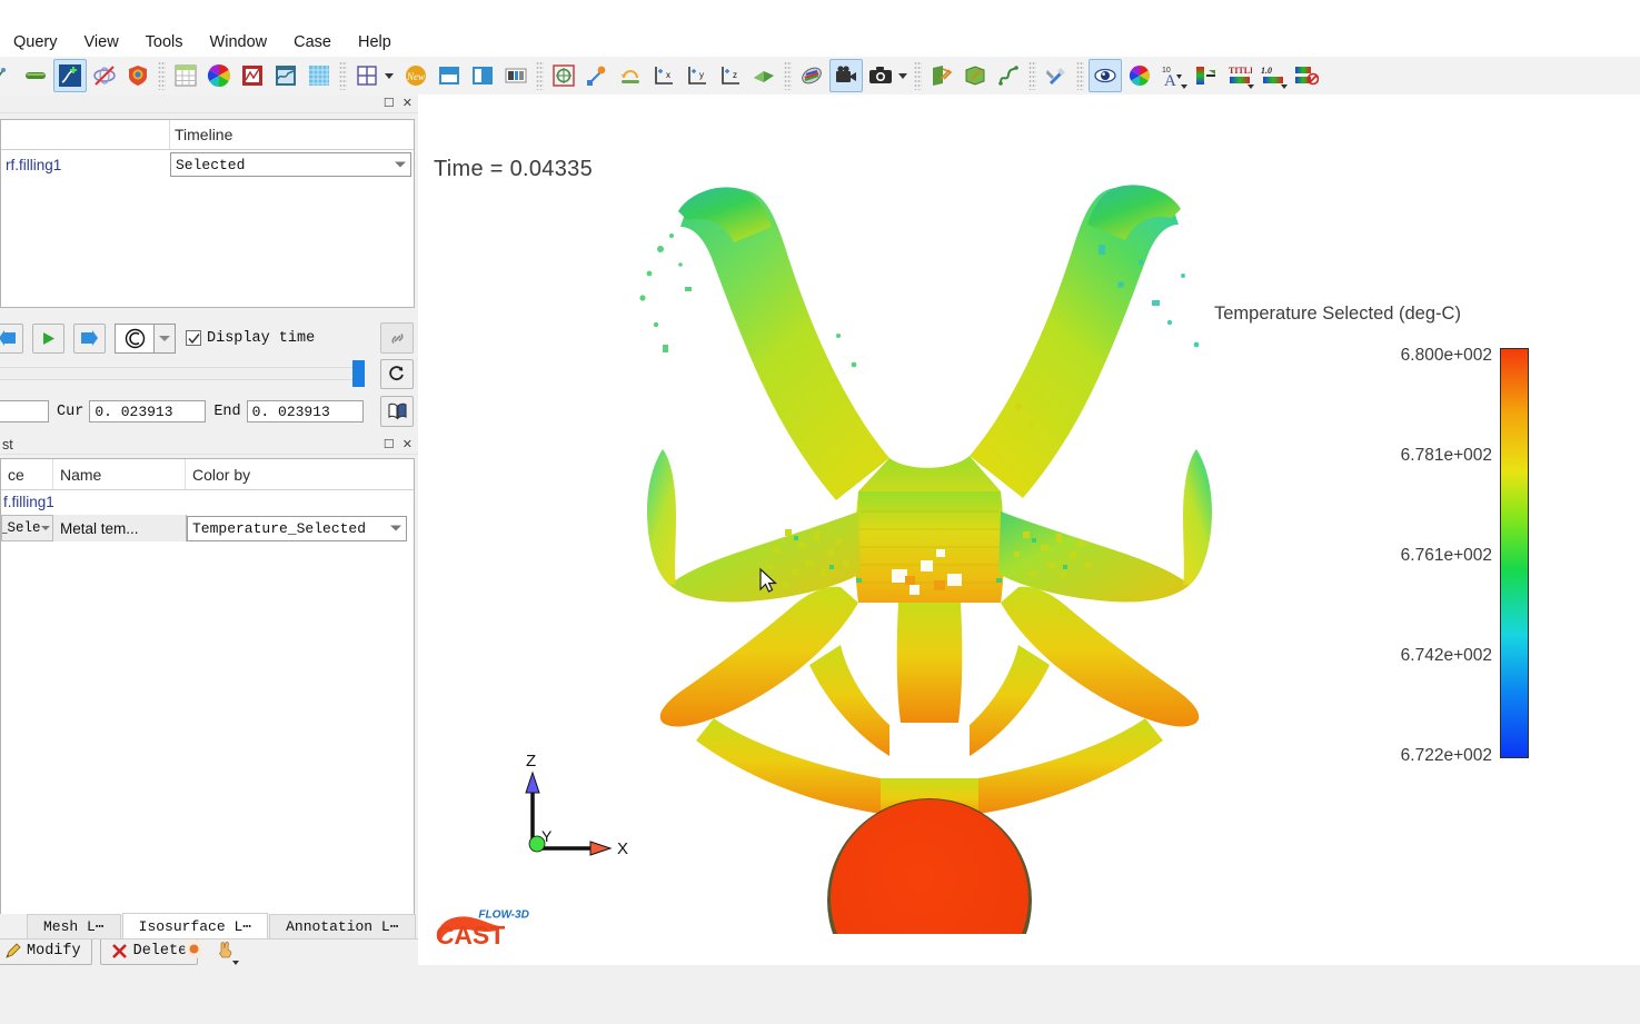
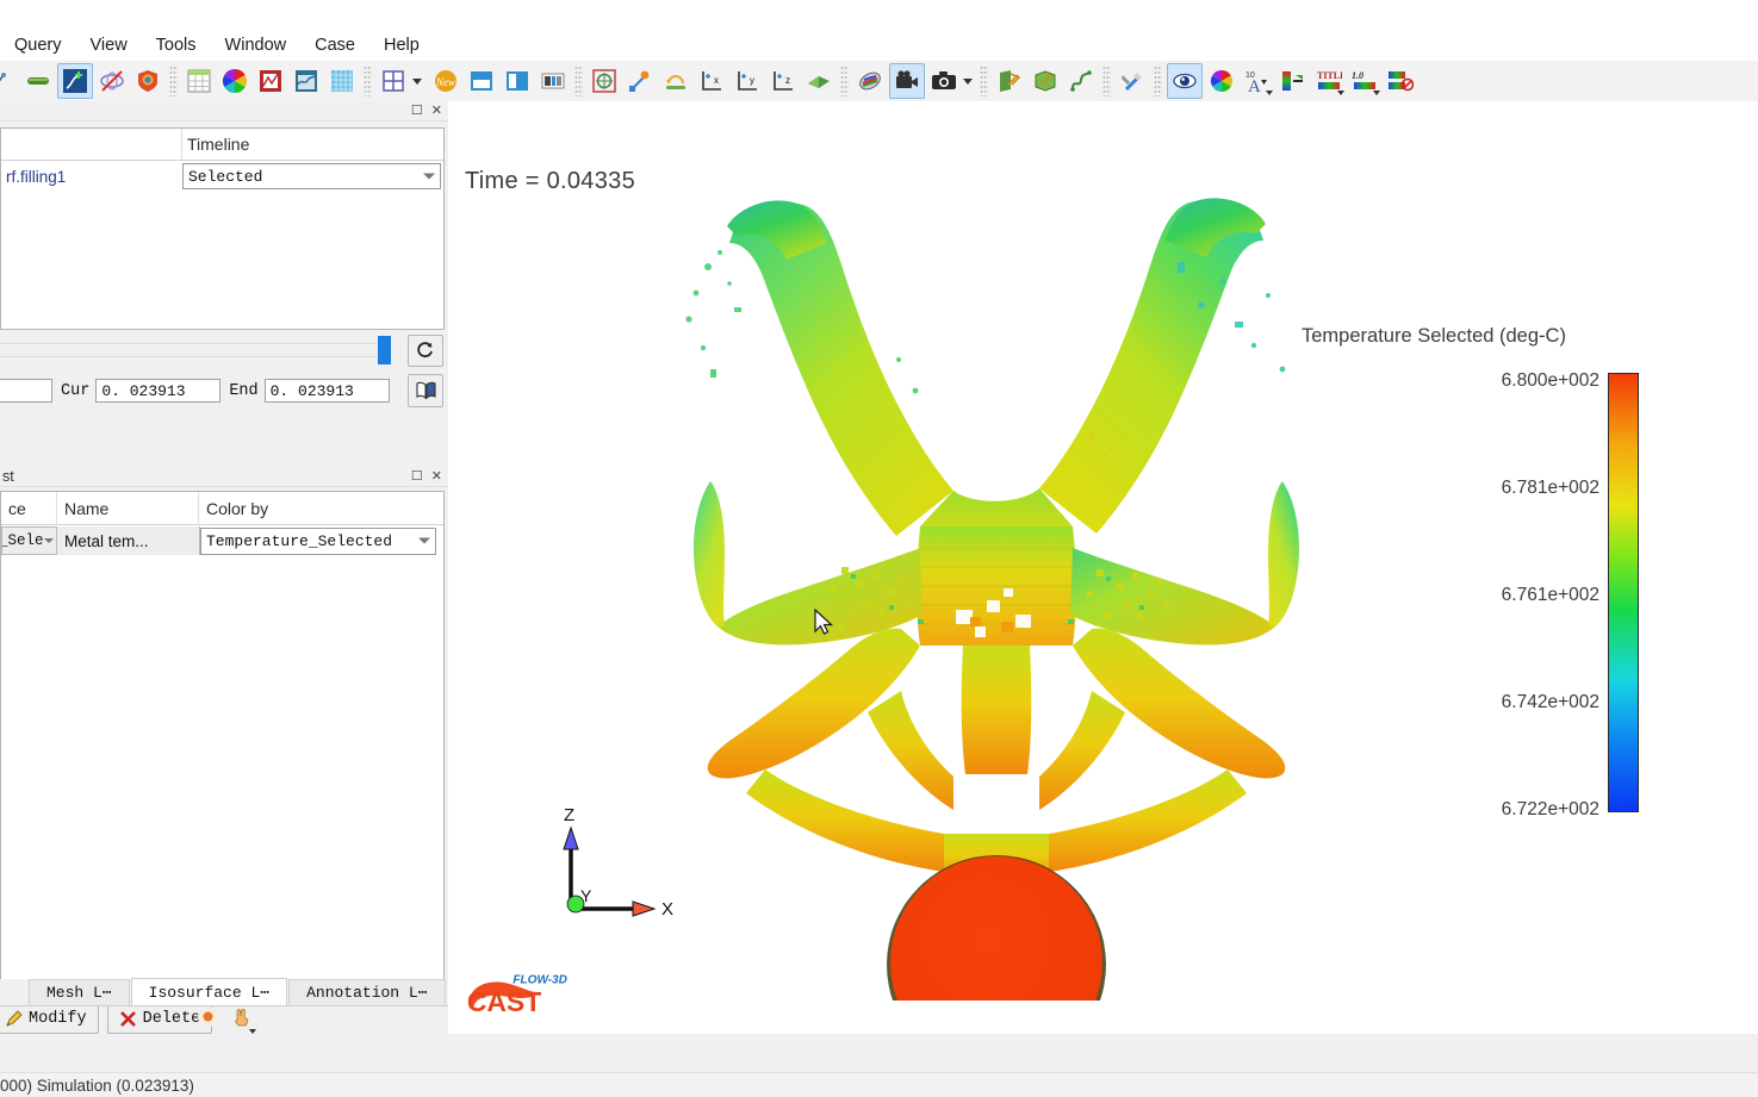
  Query
  View
  Tools
  Window
  Case
  Help
  New
  x
  y
  z
  A
  TITL
  1.0
  ☐
  ✕
  Timeline
  rf.filling1
  Selected
- Display time
  Cur
  0. 023913
  End
  0. 023913
  st
  ☐
  ✕
  ce
  Name
  Color by
- f.filling1
  _Sele
  Metal tem...
  Temperature_Selected
  Modify
  Delete
  Mesh L⋯
  Isosurface L⋯
  Annotation L⋯
  Time = 0.04335
  Temperature Selected (deg-C)
  6.800e+002
  6.781e+002
  6.761e+002
  6.742e+002
  6.722e+002
  X
  Z
  Y
  CAST
  FLOW-3D
+ 000) Simulation (0.023913)
